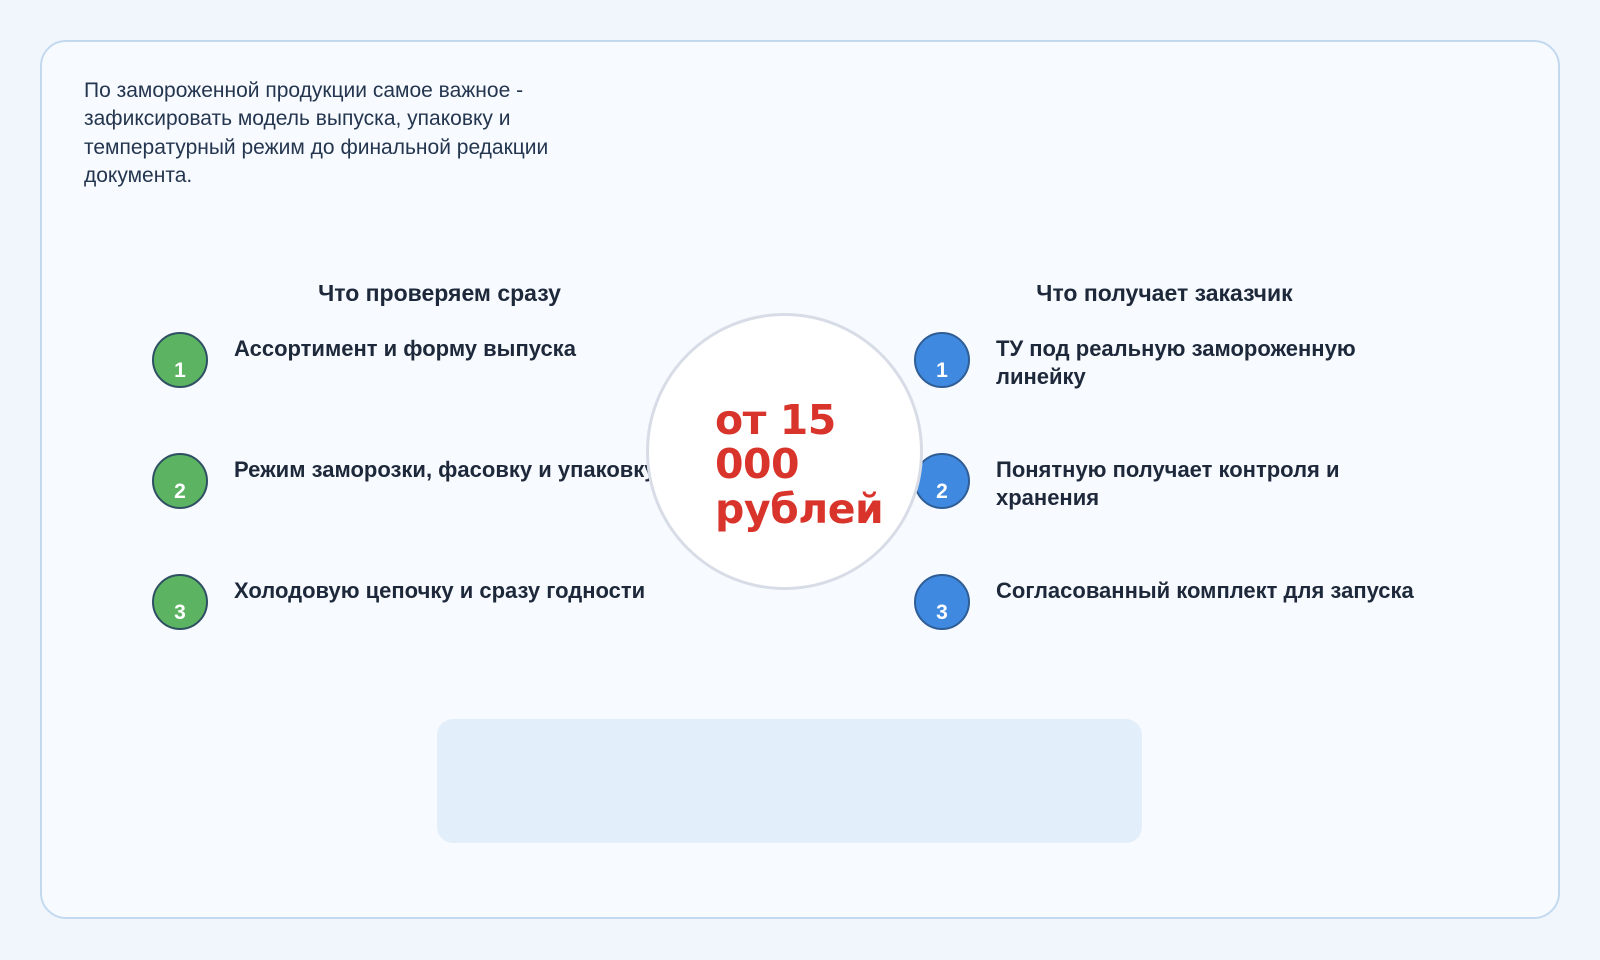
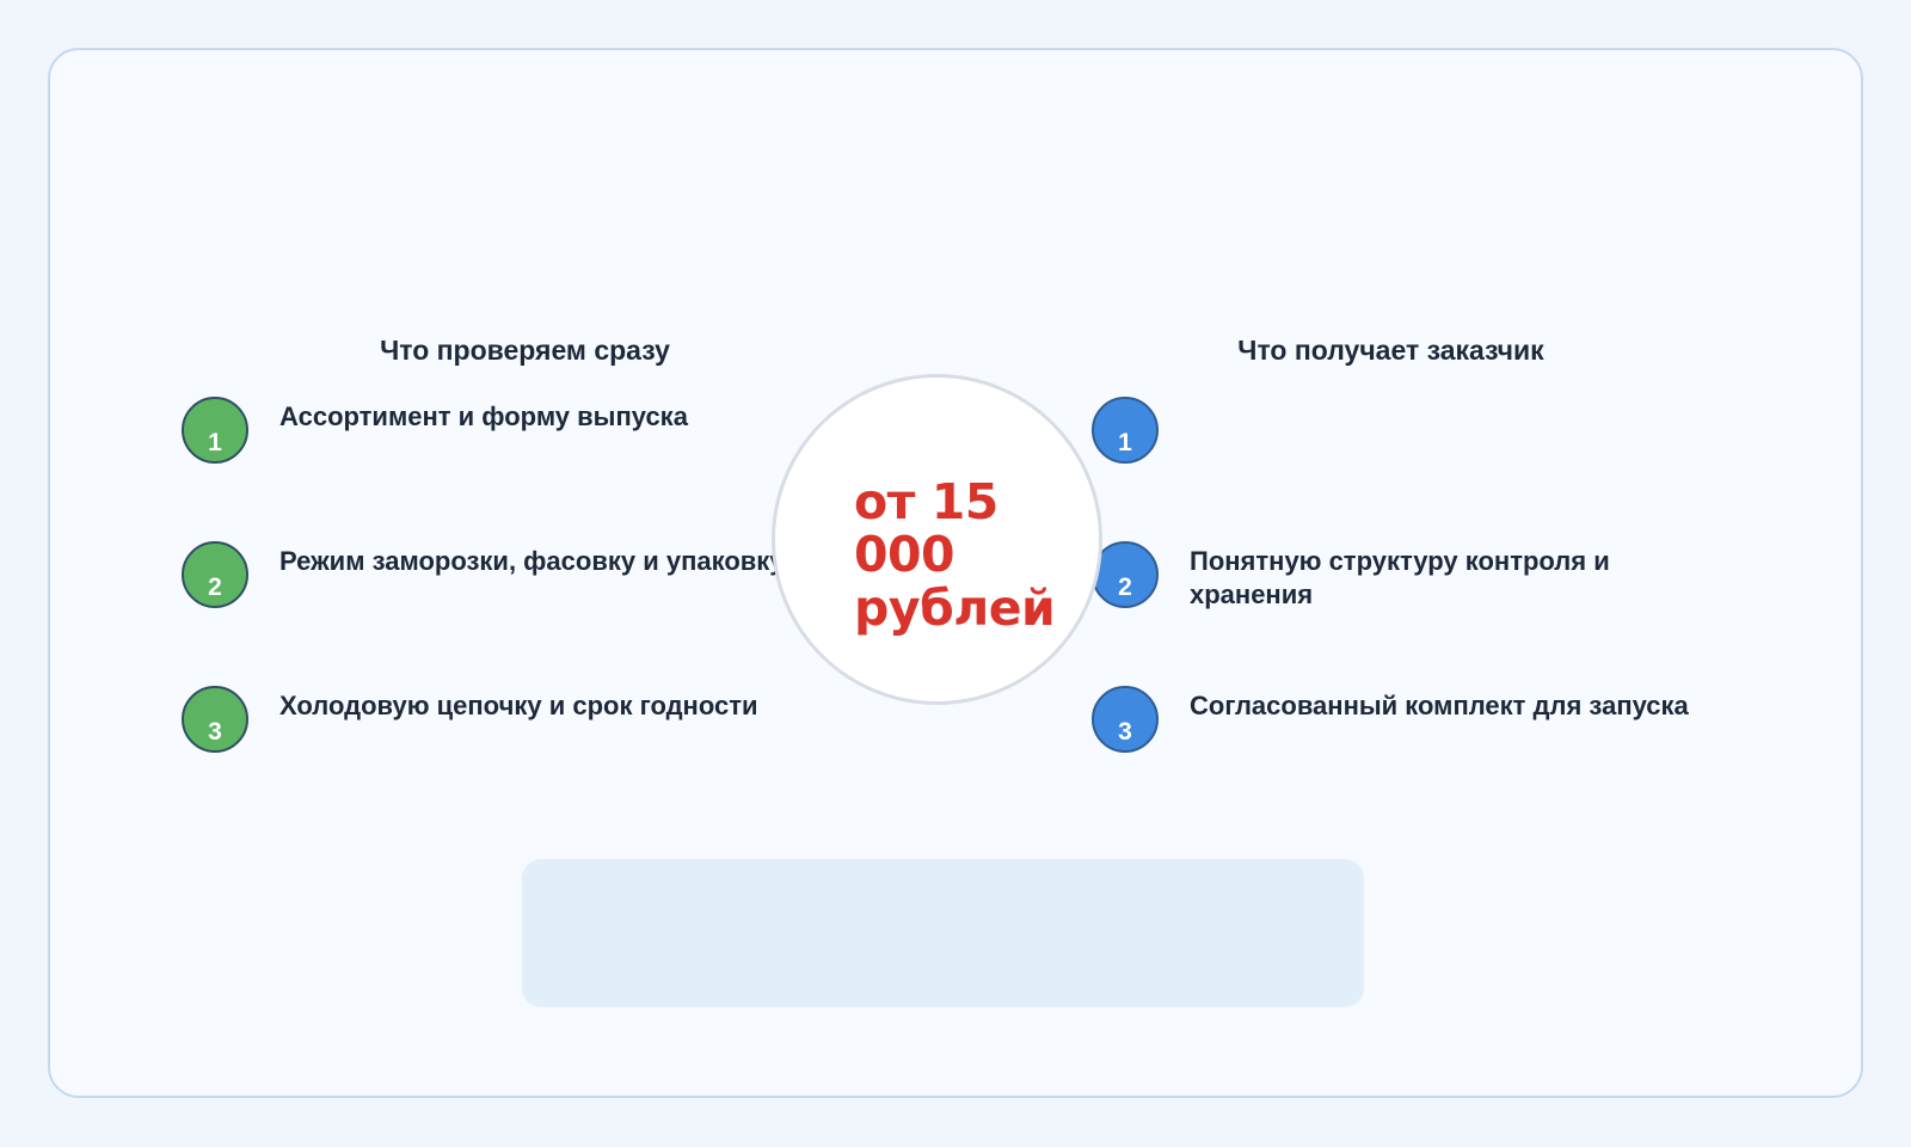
  Что проверяем сразу
  1
  Ассортимент и форму выпуска
  2
  Режим заморозки, фасовку и упаковк
  3
- Холодовую цепочку и сразу годности
+ Холодовую цепочку и срок годности
  Что получает заказчик
  1
- ТУ под реальную замороженную линейку
  2
- Понятную получает контроля и хранения
+ Понятную структуру контроля и хранения
  3
  Согласованный комплект для запуска
  от 15 000 рублей
- По замороженной продукции самое важное - зафиксировать модель выпуска, упаковку и температурный режим до финальной редакции документа.
